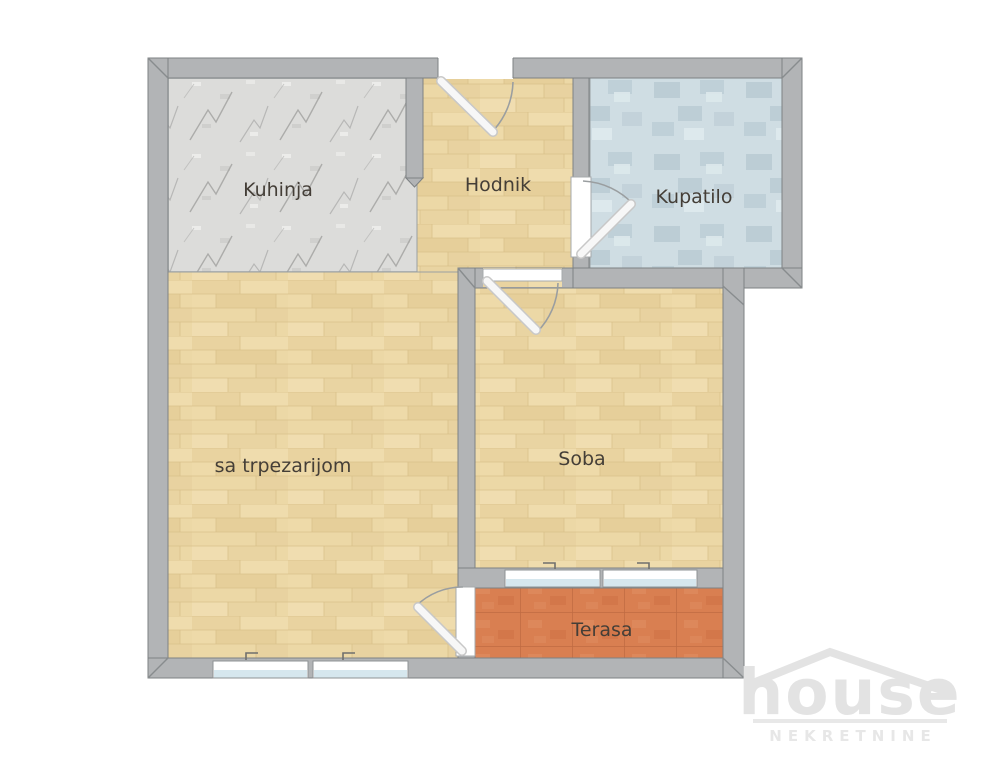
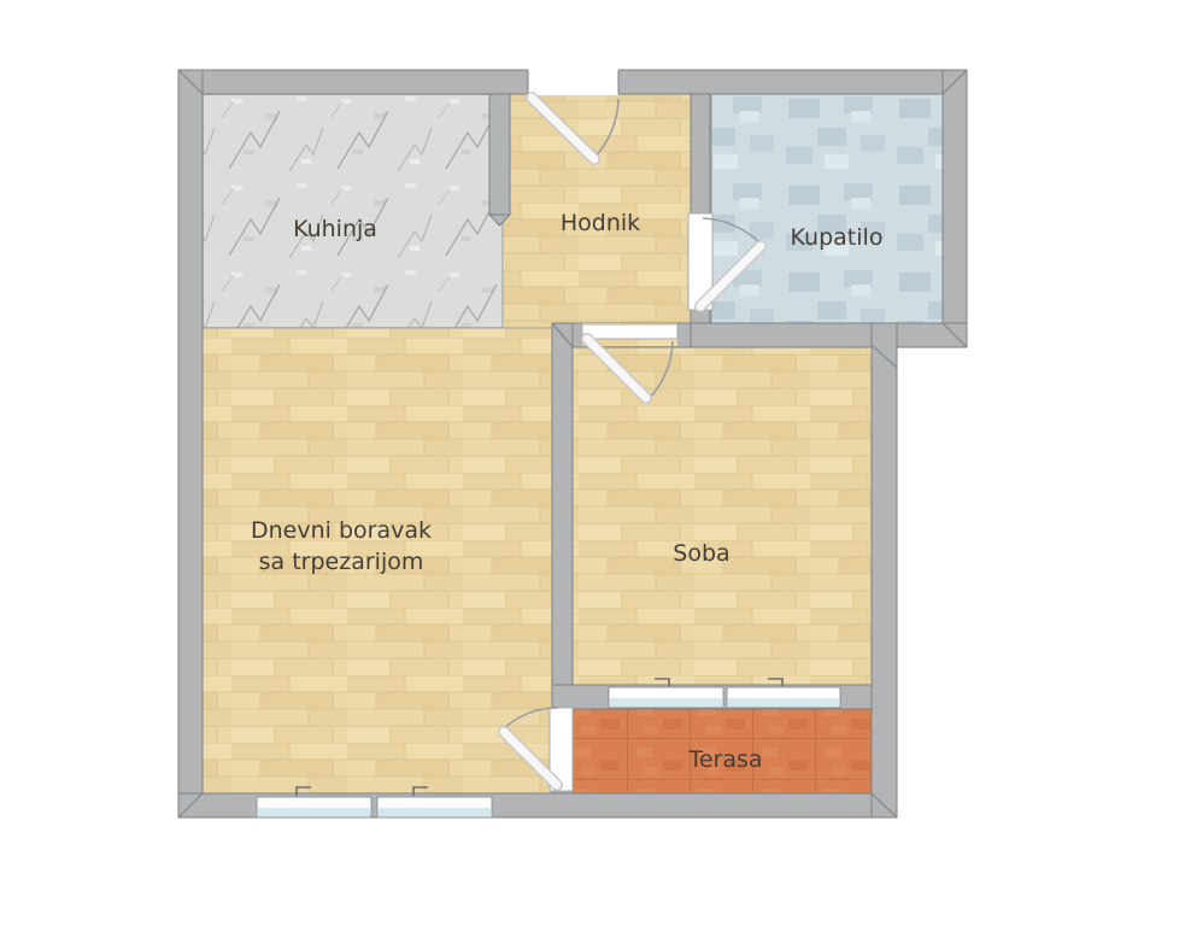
  Kuhinja
  Hodnik
  Kupatilo
+ Dnevni boravak
  sa trpezarijom
  Soba
  Terasa
- house
- NEKRETNINE
